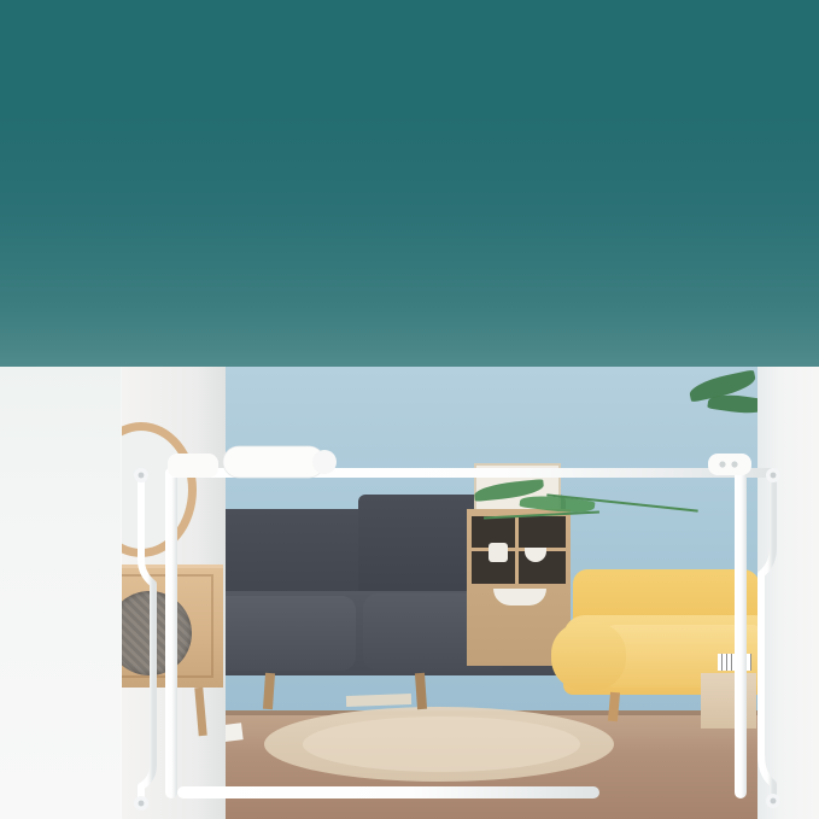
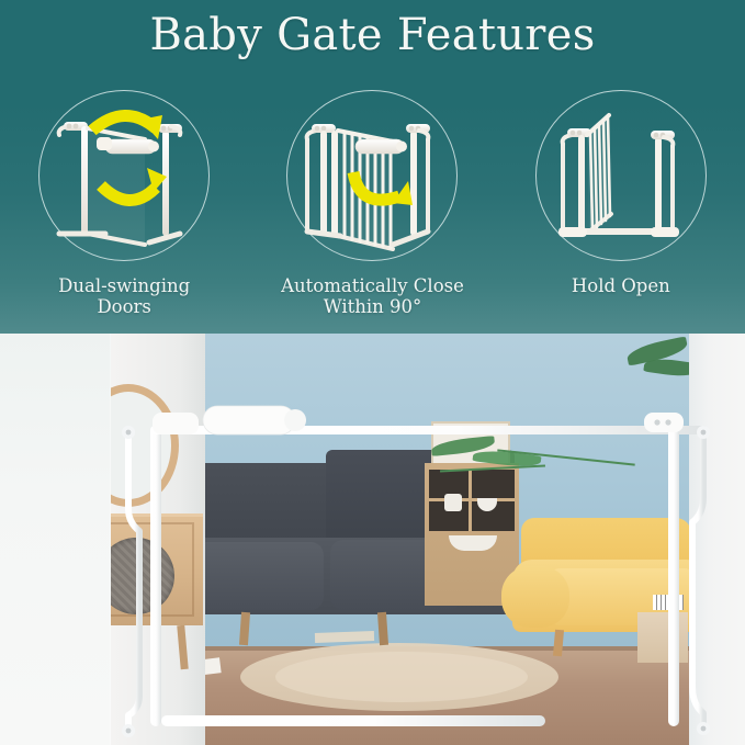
+ Baby Gate Features
+ Dual-swinging
+ Doors
+ Automatically Close
+ Within 90°
+ Hold Open
